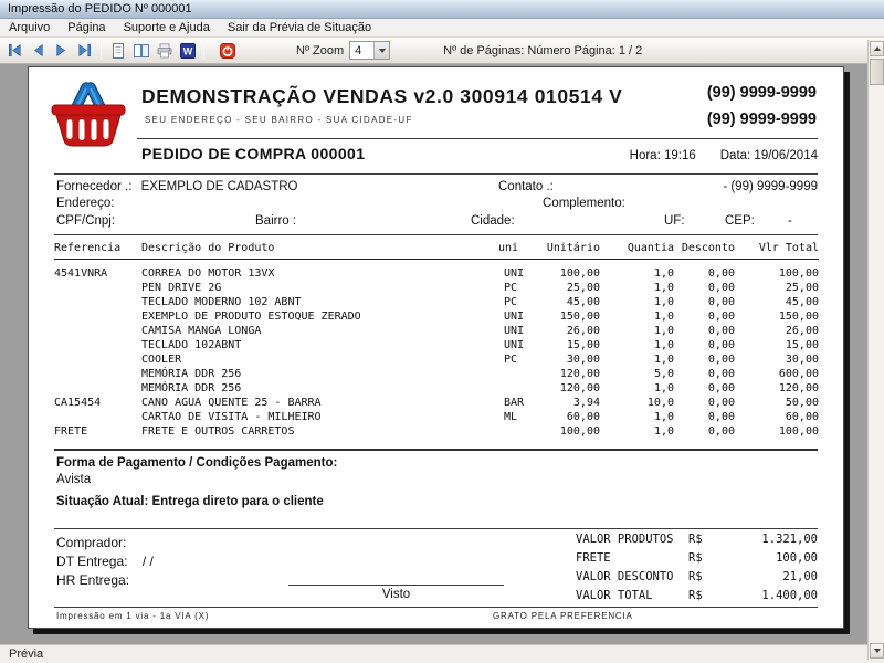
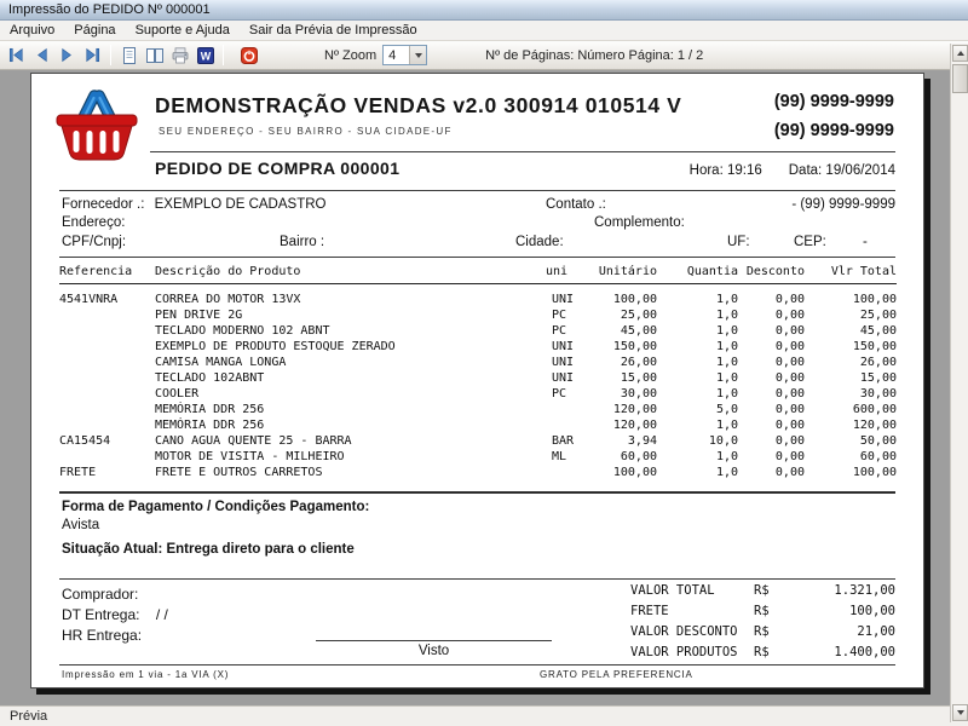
  Impressão do PEDIDO Nº 000001
  Arquivo
  Página
  Suporte e Ajuda
- Sair da Prévia de Situação
+ Sair da Prévia de Impressão
  W
  Nº Zoom
  4
  Nº de Páginas: Número Página: 1 / 2
  DEMONSTRAÇÃO VENDAS v2.0 300914 010514 V
  SEU ENDEREÇO - SEU BAIRRO - SUA CIDADE-UF
  (99) 9999-9999
  (99) 9999-9999
  PEDIDO DE COMPRA 000001
  Hora: 19:16
  Data: 19/06/2014
  Fornecedor .: EXEMPLO DE CADASTRO
  Contato .:
  - (99) 9999-9999
  Endereço:
  Complemento:
  CPF/Cnpj:
  Bairro :
  Cidade:
  UF:
  CEP:
  -
  Referencia	Descrição do Produto	uni	Unitário	Quantia	Desconto	Vlr Total
  4541VNRA	CORREA DO MOTOR 13VX	UNI	100,00	1,0	0,00	100,00
  	PEN DRIVE 2G	PC	25,00	1,0	0,00	25,00
  	TECLADO MODERNO 102 ABNT	PC	45,00	1,0	0,00	45,00
  	EXEMPLO DE PRODUTO ESTOQUE ZERADO	UNI	150,00	1,0	0,00	150,00
  	CAMISA MANGA LONGA	UNI	26,00	1,0	0,00	26,00
  	TECLADO 102ABNT	UNI	15,00	1,0	0,00	15,00
  	COOLER	PC	30,00	1,0	0,00	30,00
  	MEMÓRIA DDR 256		120,00	5,0	0,00	600,00
  	MEMÓRIA DDR 256		120,00	1,0	0,00	120,00
  CA15454	CANO AGUA QUENTE 25 - BARRA	BAR	3,94	10,0	0,00	50,00
- 	CARTAO DE VISITA - MILHEIRO	ML	60,00	1,0	0,00	60,00
+ 	MOTOR DE VISITA - MILHEIRO	ML	60,00	1,0	0,00	60,00
  FRETE	FRETE E OUTROS CARRETOS		100,00	1,0	0,00	100,00
  Forma de Pagamento / Condições Pagamento:
  Avista
  Situação Atual: Entrega direto para o cliente
  Comprador:
  DT Entrega: / /
  HR Entrega:
  Visto
- VALOR PRODUTOS
+ VALOR TOTAL
  R$
  1.321,00
  FRETE
  R$
  100,00
  VALOR DESCONTO
  R$
  21,00
- VALOR TOTAL
+ VALOR PRODUTOS
  R$
  1.400,00
  Impressão em 1 via - 1a VIA (X)
  GRATO PELA PREFERENCIA
  Prévia
